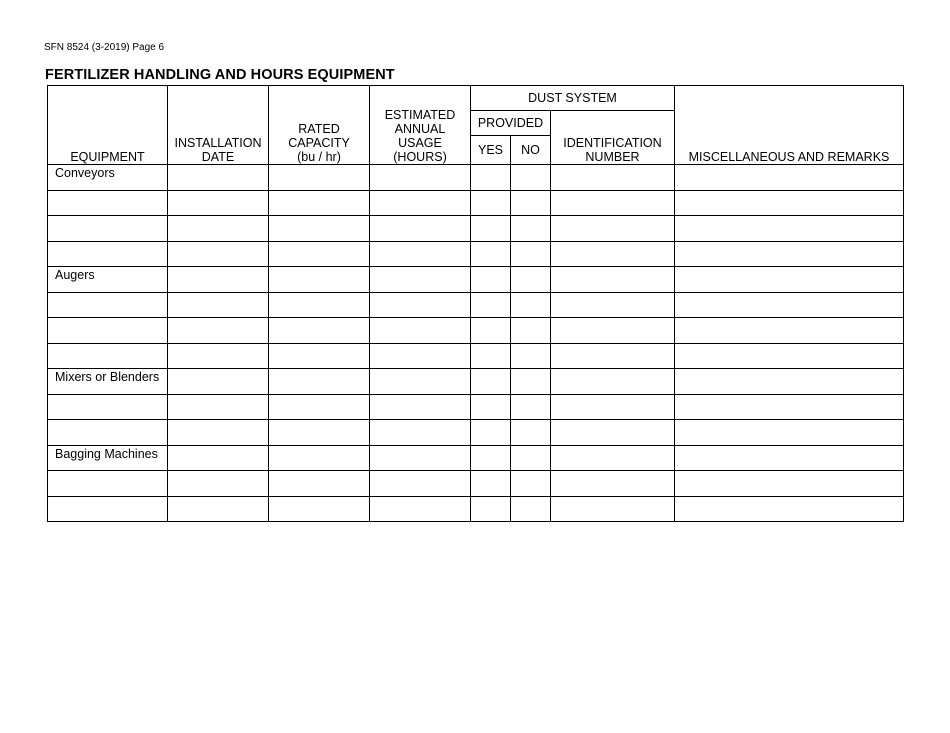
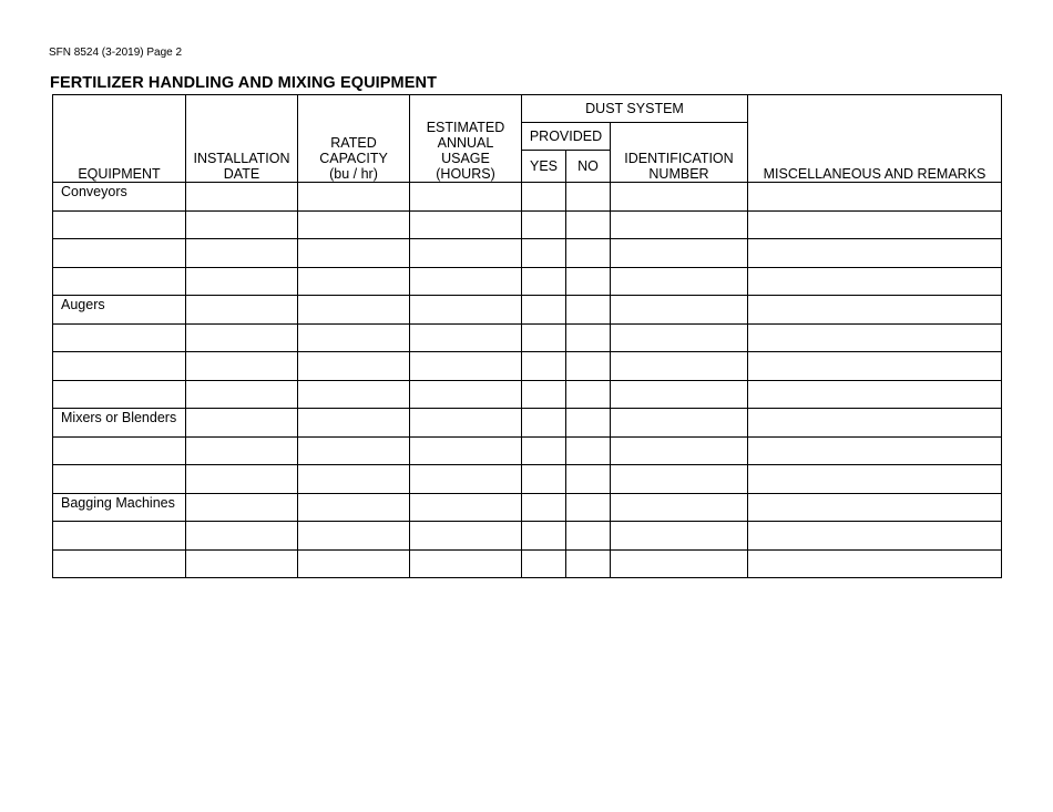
- SFN 8524 (3-2019) Page 6
+ SFN 8524 (3-2019) Page 2
- FERTILIZER HANDLING AND HOURS EQUIPMENT
+ FERTILIZER HANDLING AND MIXING EQUIPMENT
  EQUIPMENT	INSTALLATIONDATE	RATEDCAPACITY(bu / hr)	ESTIMATEDANNUALUSAGE(HOURS)	DUST SYSTEM	MISCELLANEOUS AND REMARKS
  PROVIDED	IDENTIFICATIONNUMBER
  YES	NO
  Conveyors
  Augers
  Mixers or Blenders
  Bagging Machines
